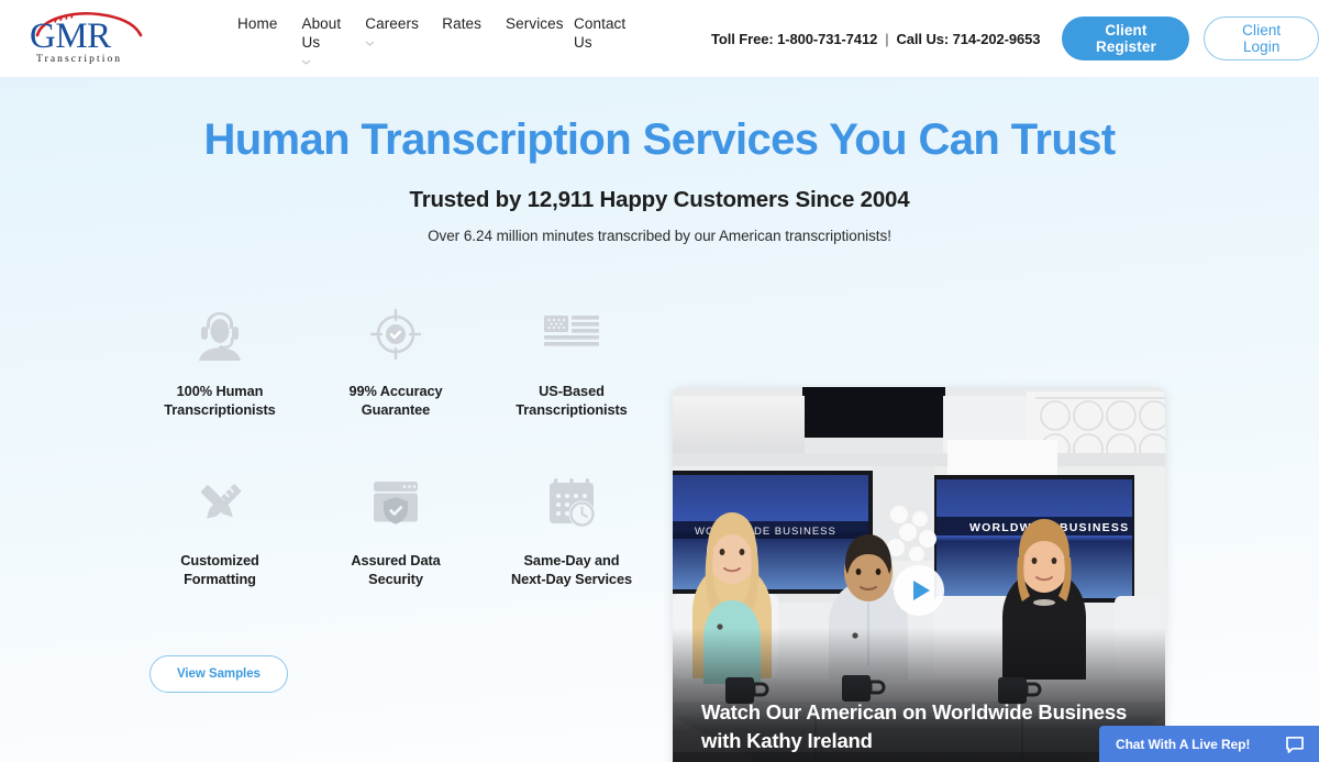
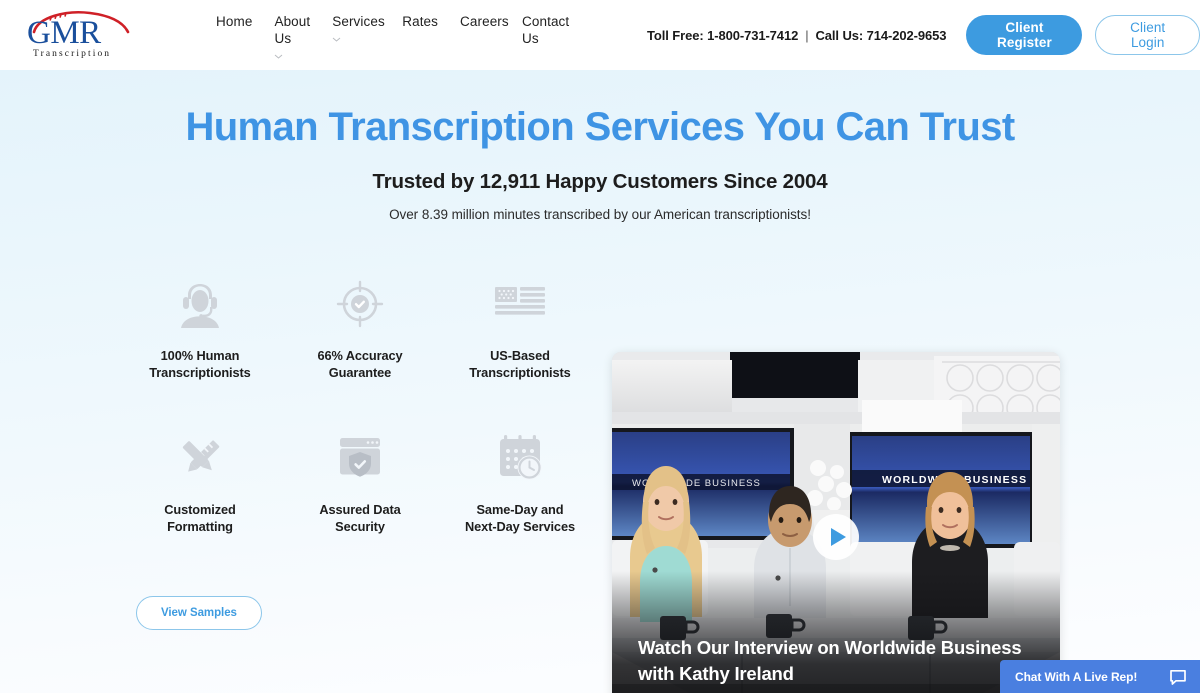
  GMR
  Transcription
  Home
  About Us
- Careers
+ Services
  Rates
- Services
+ Careers
  Contact Us
  Toll Free: 1-800-731-7412
  |
  Call Us: 714-202-9653
  Client Register
  Client Login
  Human Transcription Services You Can Trust
  Trusted by 12,911 Happy Customers Since 2004
- Over 6.24 million minutes transcribed by our American transcriptionists!
+ Over 8.39 million minutes transcribed by our American transcriptionists!
  100% Human
  Transcriptionists
- 99% Accuracy
+ 66% Accuracy
  Guarantee
  US-Based
  Transcriptionists
  Customized
  Formatting
  Assured Data
  Security
  Same-Day and
  Next-Day Services
  View Samples
  WORLDW BUSINESS
- Watch Our American on Worldwide Business
+ Watch Our Interview on Worldwide Business
  with Kathy Ireland
  Chat With A Live Rep!
